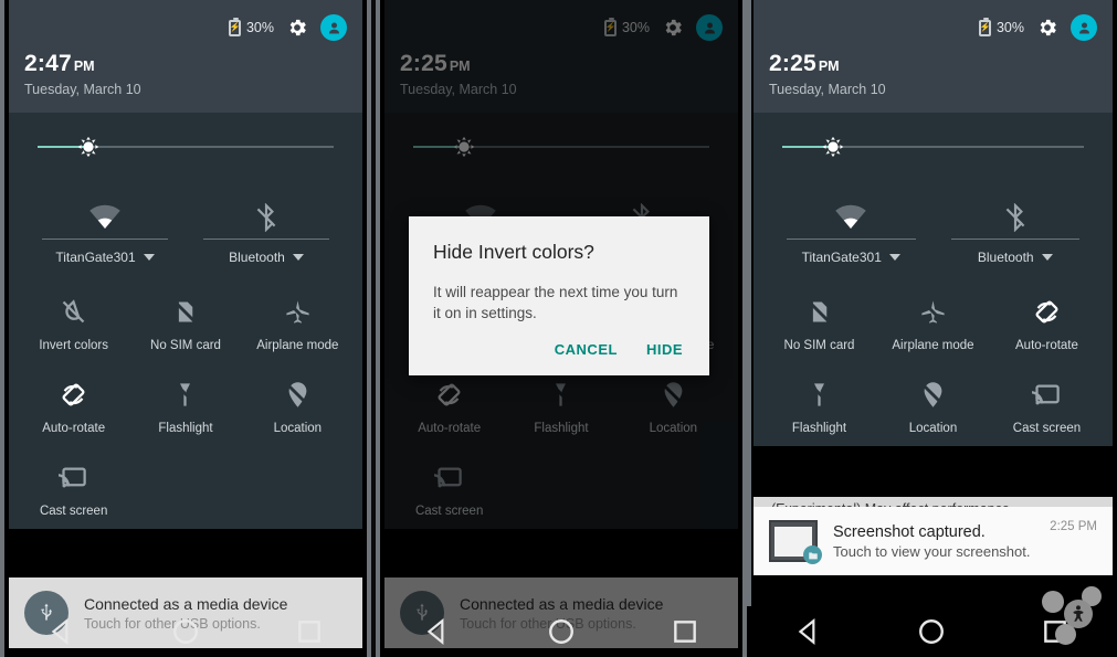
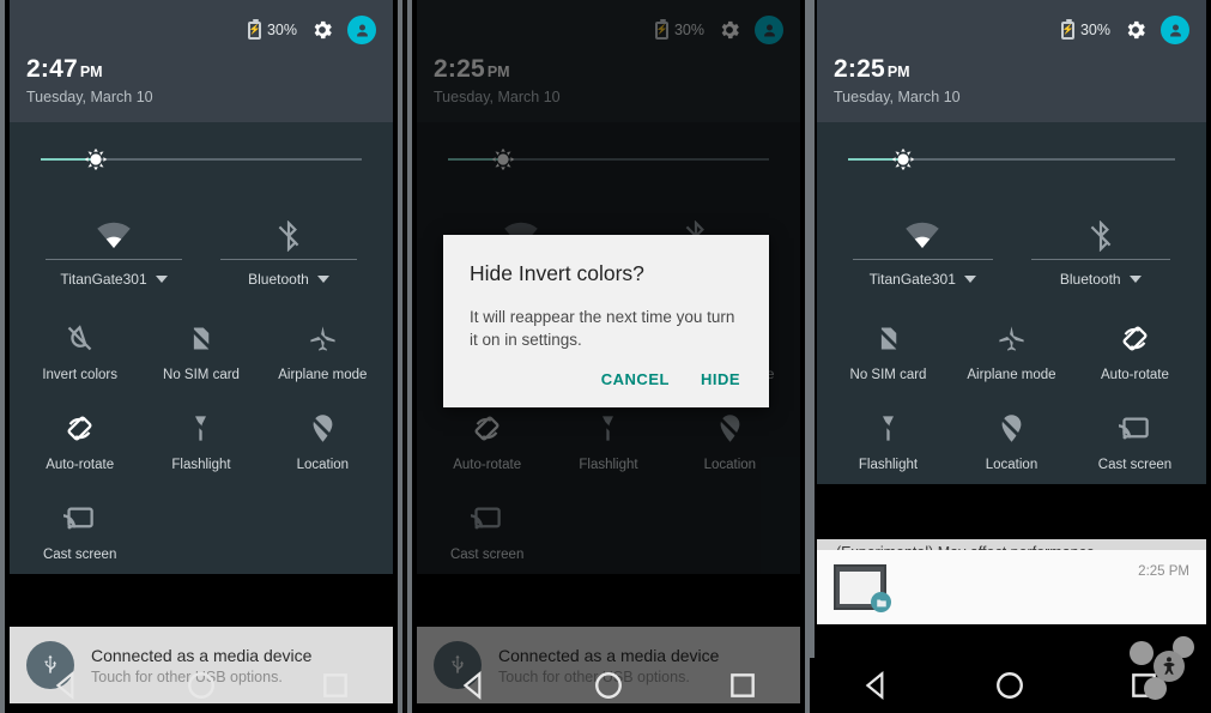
  ⚡
  30%
  2:47 PM
  Tuesday, March 10
  TitanGate301
  Bluetooth
  Invert colors
  No SIM card
  Airplane mode
  Auto-rotate
  Flashlight
  Location
  Cast screen
  Connected as a media device
  Touch for other USB options.
  ⚡
  30%
  2:25 PM
  Tuesday, March 10
  Auto-rotate
  Flashlight
  Location
  Cast screen
  Connected as a media device
  Touch for other USB options.
  Hide Invert colors?
  It will reappear the next time you turn it on in settings.
  CANCEL
  HIDE
  ⚡
  30%
  2:25 PM
  Tuesday, March 10
  TitanGate301
  Bluetooth
  No SIM card
  Airplane mode
  Auto-rotate
  Flashlight
  Location
  Cast screen
- Screenshot captured.
- Touch to view your screenshot.
  2:25 PM
